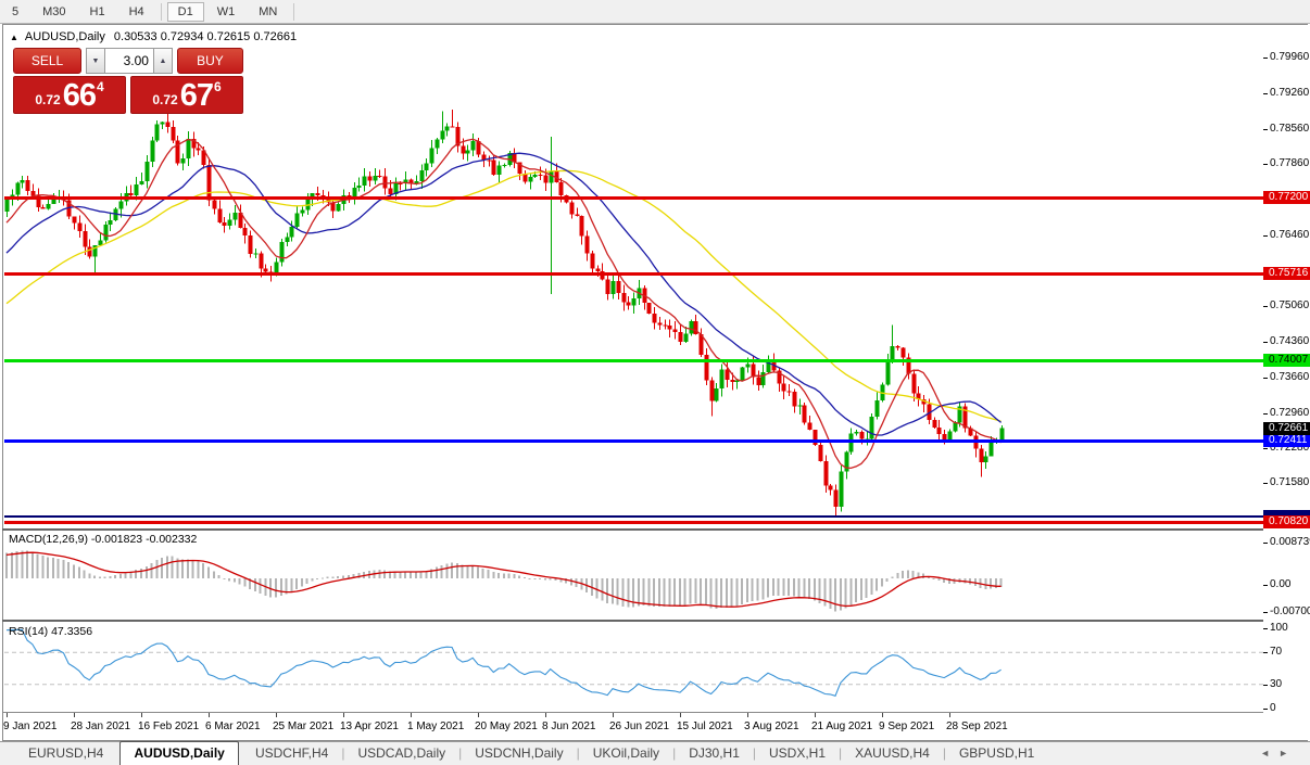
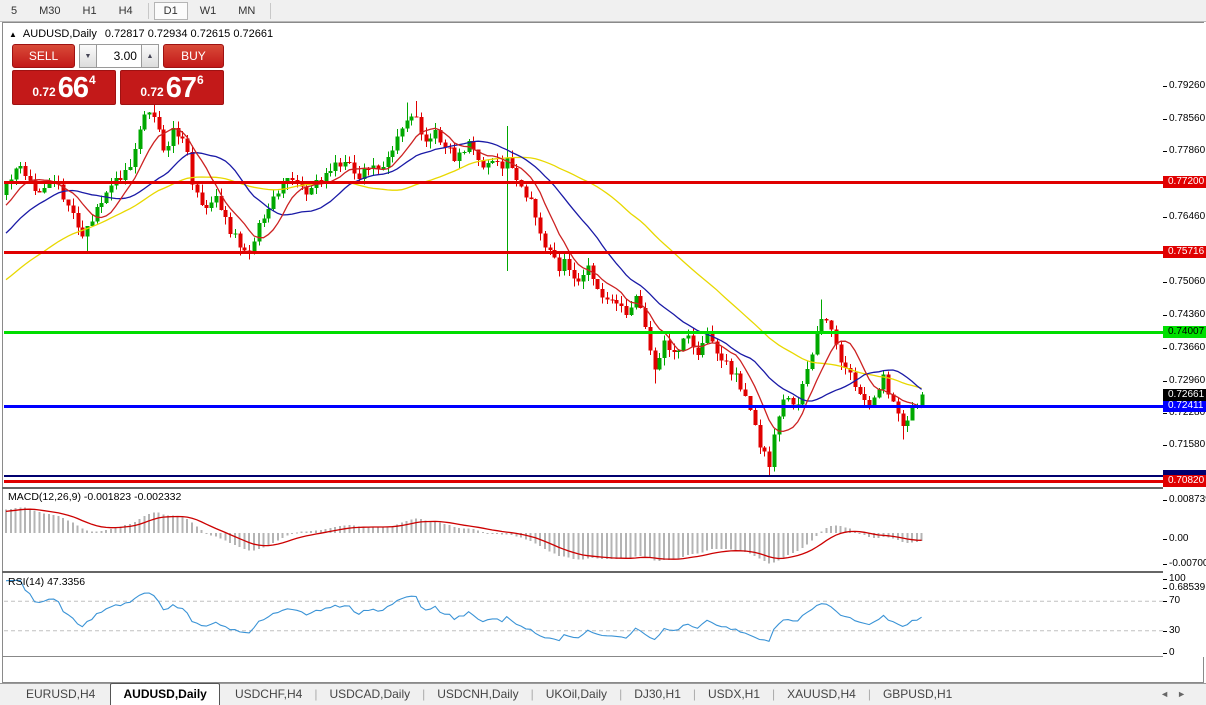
  5
  M30
  H1
  H4
  D1
  W1
  MN
  ▲
  AUDUSD,Daily
- 0.30533 0.72934 0.72615 0.72661
+ 0.72817 0.72934 0.72615 0.72661
  SELL
  3.00
  BUY
  0.72
  66
  4
  0.72
  67
  6
  MACD(12,26,9) -0.001823 -0.002332
  RSI(14) 47.3356
- 0.79960
+ 0.68539
  0.79260
  0.78560
  0.77860
  0.76460
  0.75060
  0.74360
  0.73660
  0.72960
  0.72280
  0.71580
  0.77200
  0.75716
  0.74007
  0.72411
  0.70820
  0.72661
  0.00873
  0.00
  -0.0070
  100
  70
  30
  0
- 9 Jan 2021
- 28 Jan 2021
- 16 Feb 2021
- 6 Mar 2021
- 25 Mar 2021
- 13 Apr 2021
- 1 May 2021
- 20 May 2021
- 8 Jun 2021
- 26 Jun 2021
- 15 Jul 2021
- 3 Aug 2021
- 21 Aug 2021
- 9 Sep 2021
- 28 Sep 2021
  EURUSD,H4
  AUDUSD,Daily
  USDCHF,H4
  |
  USDCAD,Daily
  |
  USDCNH,Daily
  |
  UKOil,Daily
  |
  DJ30,H1
  |
  USDX,H1
  |
  XAUUSD,H4
  |
  GBPUSD,H1
  ◄►
